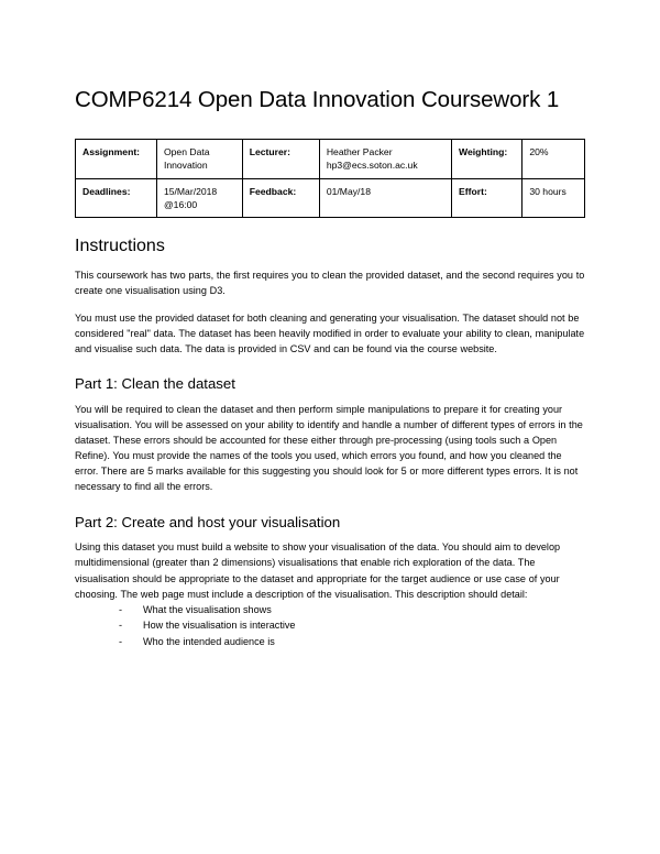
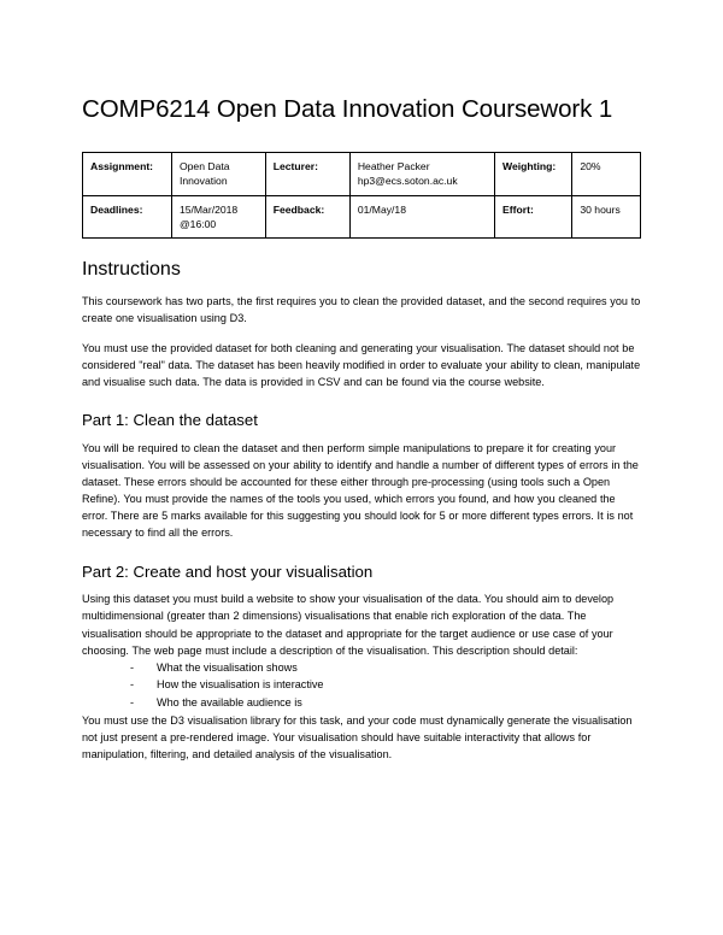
  COMP6214 Open Data Innovation Coursework 1
  Assignment:	Open Data Innovation	Lecturer:	Heather Packer hp3@ecs.soton.ac.uk	Weighting:	20%
  Deadlines:	15/Mar/2018 @16:00	Feedback:	01/May/18	Effort:	30 hours
  Instructions
  This coursework has two parts, the first requires you to clean the provided dataset, and the second requires you to create one visualisation using D3.
  You must use the provided dataset for both cleaning and generating your visualisation. The dataset should not be considered "real" data. The dataset has been heavily modified in order to evaluate your ability to clean, manipulate and visualise such data. The data is provided in CSV and can be found via the course website.
  Part 1: Clean the dataset
  You will be required to clean the dataset and then perform simple manipulations to prepare it for creating your visualisation. You will be assessed on your ability to identify and handle a number of different types of errors in the dataset. These errors should be accounted for these either through pre-processing (using tools such a Open Refine). You must provide the names of the tools you used, which errors you found, and how you cleaned the error. There are 5 marks available for this suggesting you should look for 5 or more different types errors. It is not necessary to find all the errors.
  Part 2: Create and host your visualisation
  Using this dataset you must build a website to show your visualisation of the data. You should aim to develop multidimensional (greater than 2 dimensions) visualisations that enable rich exploration of the data. The visualisation should be appropriate to the dataset and appropriate for the target audience or use case of your choosing. The web page must include a description of the visualisation. This description should detail:
  What the visualisation shows
  How the visualisation is interactive
- Who the intended audience is
+ Who the available audience is
+ You must use the D3 visualisation library for this task, and your code must dynamically generate the visualisation not just present a pre-rendered image. Your visualisation should have suitable interactivity that allows for manipulation, filtering, and detailed analysis of the visualisation.
